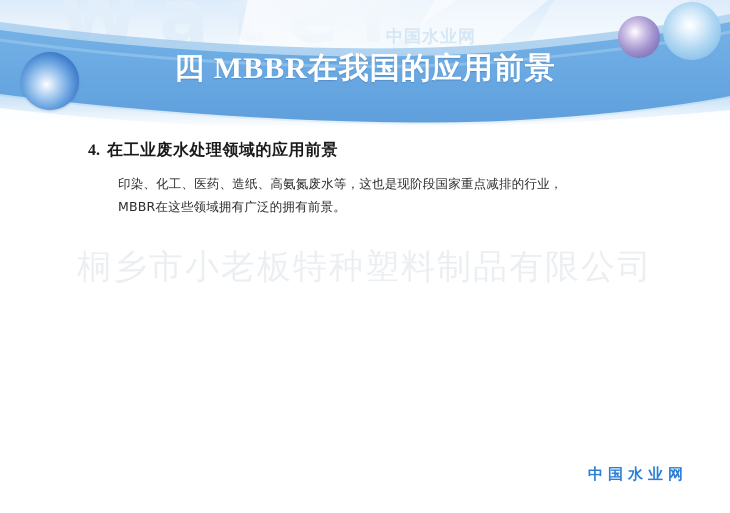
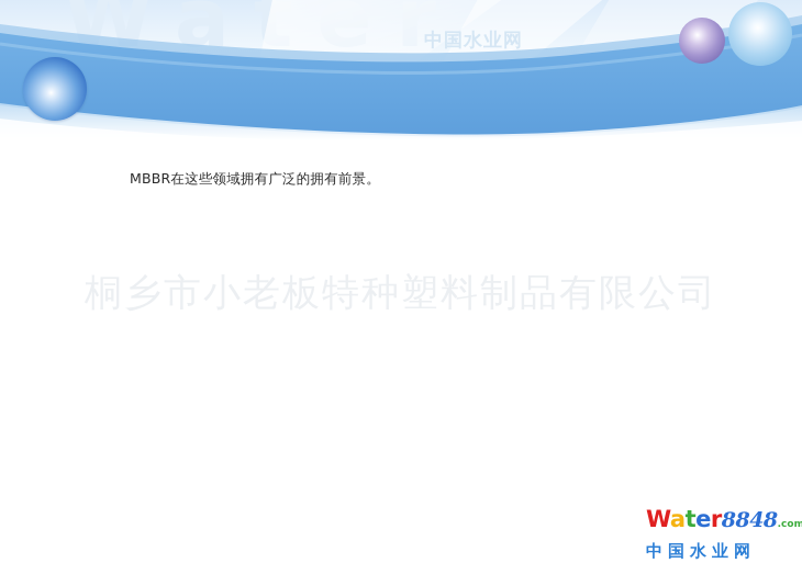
  Water
  中国水业网
- 四 MBBR在我国的应用前景
- 4. 在工业废水处理领域的应用前景
- 印染、化工、医药、造纸、高氨氮废水等，这也是现阶段国家重点减排的行业，
  MBBR在这些领域拥有广泛的拥有前景。
+ Water8848.com
  中国水业网
